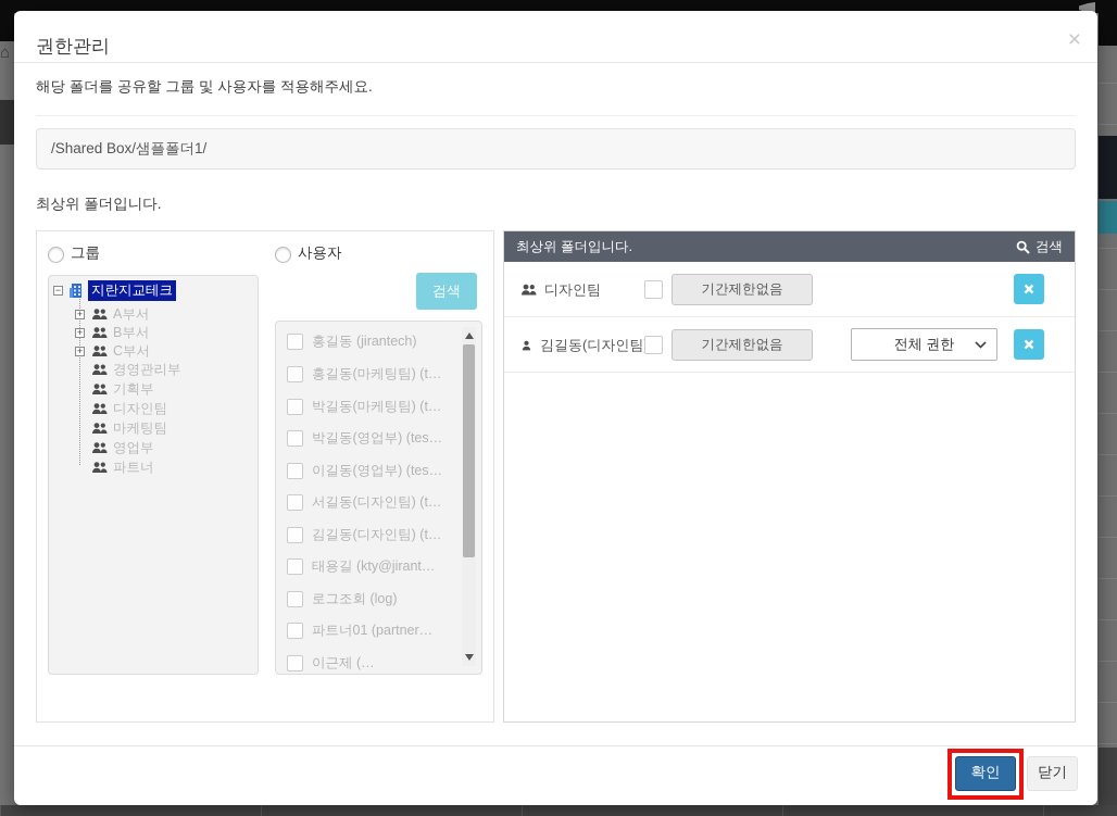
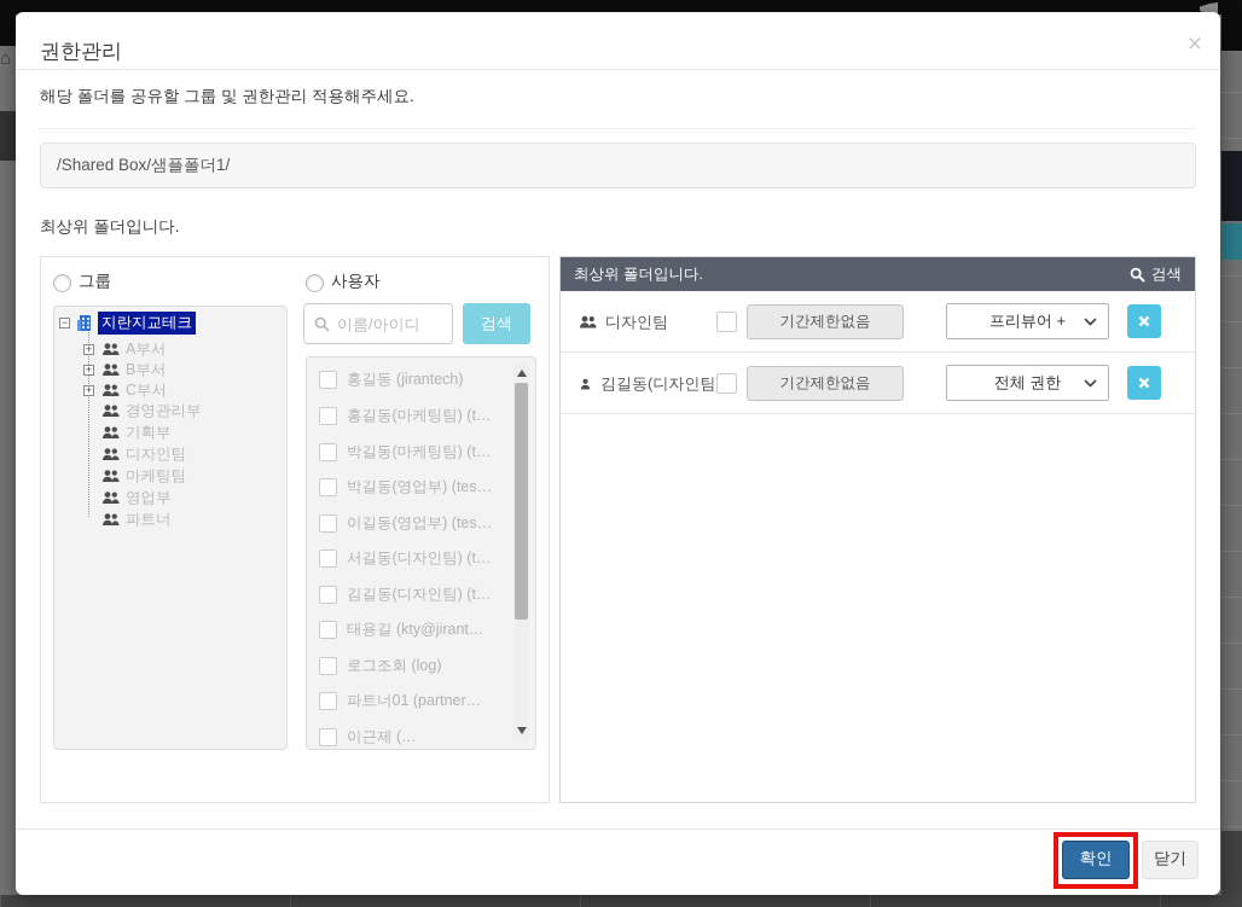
  ⌂
  권한관리
  ×
- 해당 폴더를 공유할 그룹 및 사용자를 적용해주세요.
+ 해당 폴더를 공유할 그룹 및 권한관리 적용해주세요.
  /Shared Box/샘플폴더1/
  최상위 폴더입니다.
  그룹
  사용자
  −
  지란지교테크
  +
  A부서
  +
  B부서
  +
  C부서
  경영관리부
  기획부
  디자인팀
  마케팅팀
  영업부
  파트너
+ 이름/아이디
  검색
  홍길동 (jirantech)
  홍길동(마케팅팀) (t…
  박길동(마케팅팀) (t…
  박길동(영업부) (tes…
  이길동(영업부) (tes…
  서길동(디자인팀) (t…
  김길동(디자인팀) (t…
  태용길 (kty@jirant…
  로그조회 (log)
  파트너01 (partner…
  이근제 (…
  최상위 폴더입니다.
  검색
  디자인팀
  기간제한없음
+ 프리뷰어 +
  김길동(디자인팀
  기간제한없음
  전체 권한
  확인
  닫기
